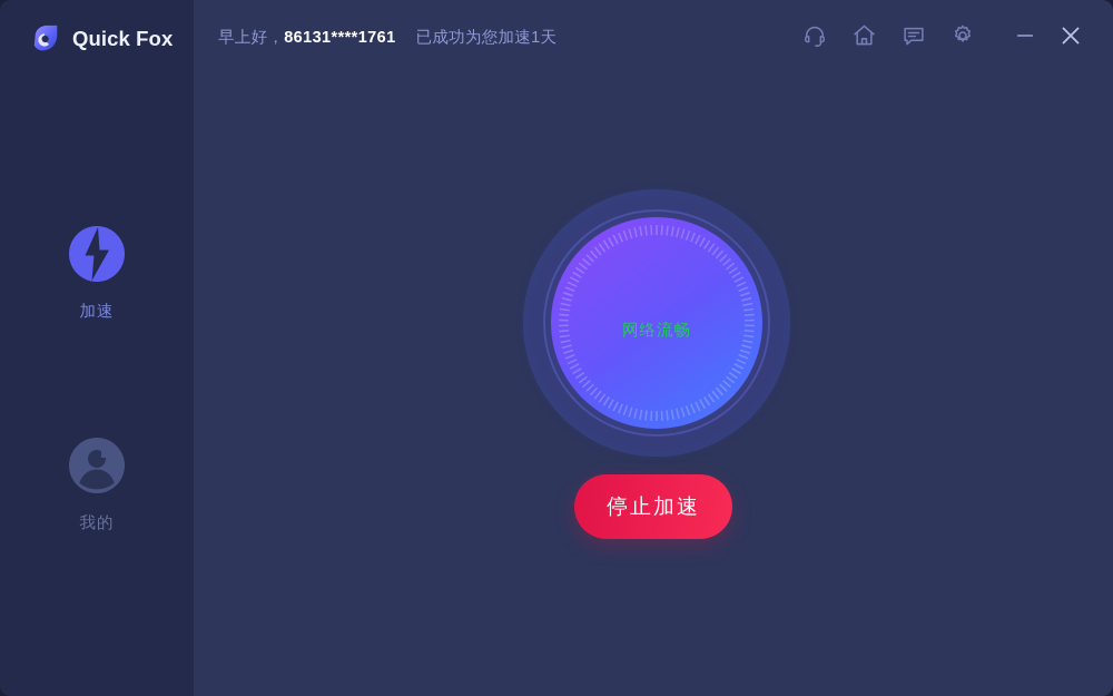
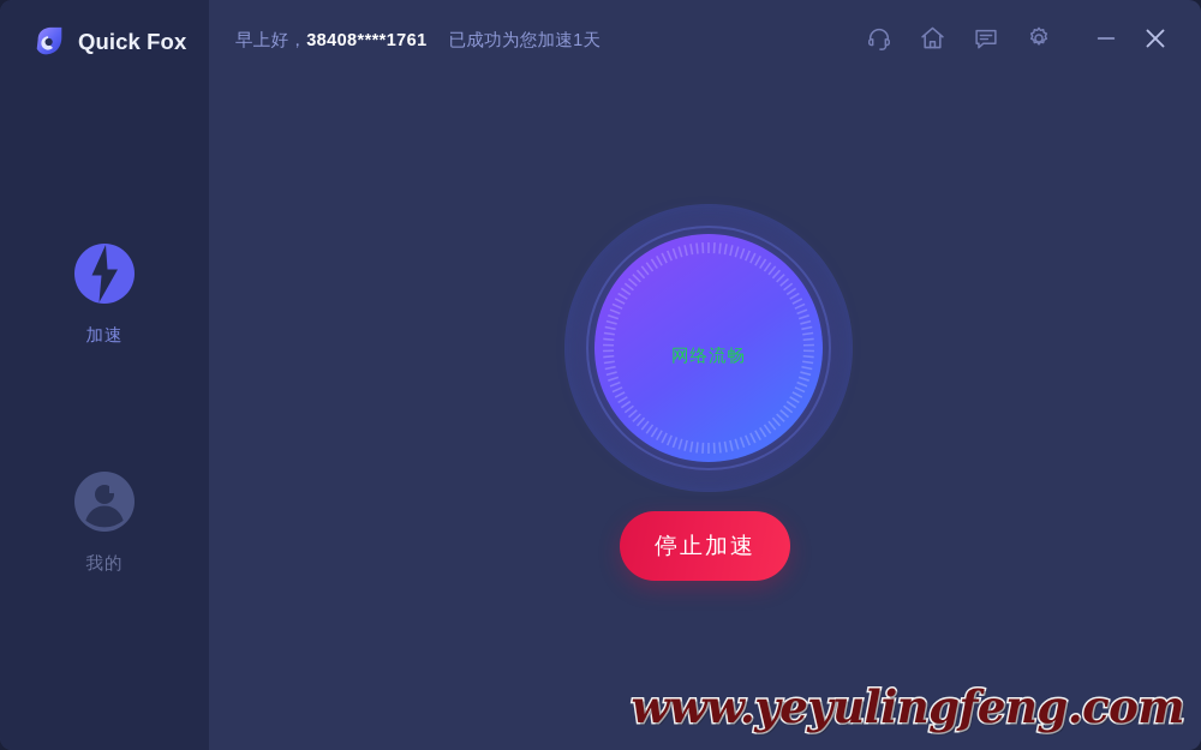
  Quick Fox
  加速
  我的
- 早上好，86131****1761 已成功为您加速1天
+ 早上好，38408****1761 已成功为您加速1天
  网络流畅
  停止加速
+ www.yeyulingfeng.com
